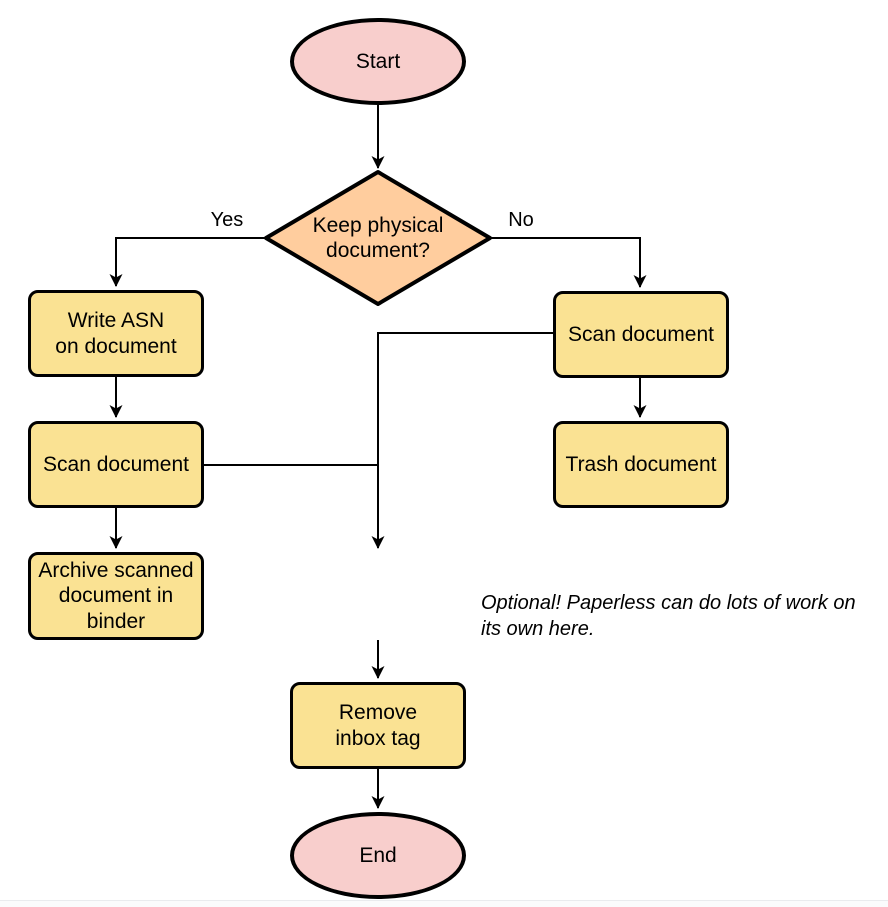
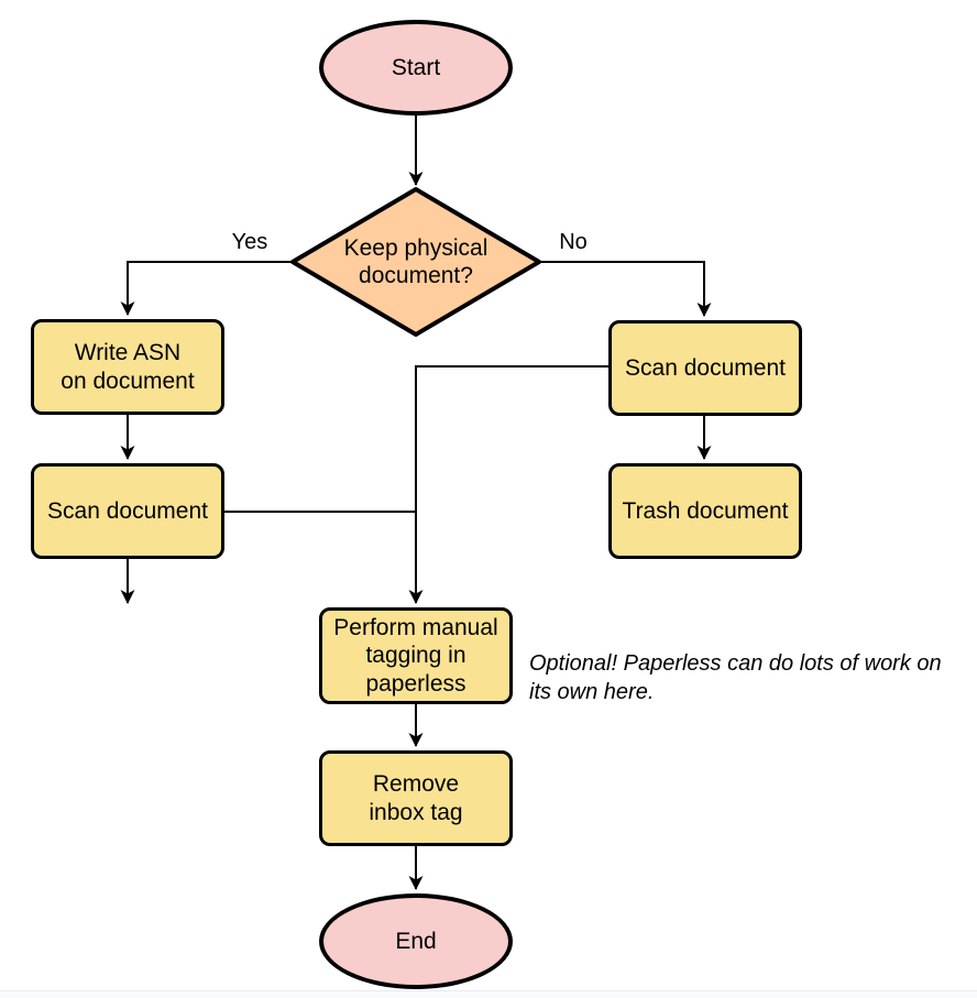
  Start
  Keep physical
  document?
  Yes
  No
  Write ASN
  on document
  Scan document
- Archive scanned
- document in
- binder
  Scan document
  Trash document
+ Perform manual
+ tagging in
+ paperless
  Optional! Paperless can do lots of work on
  its own here.
  Remove
  inbox tag
  End
